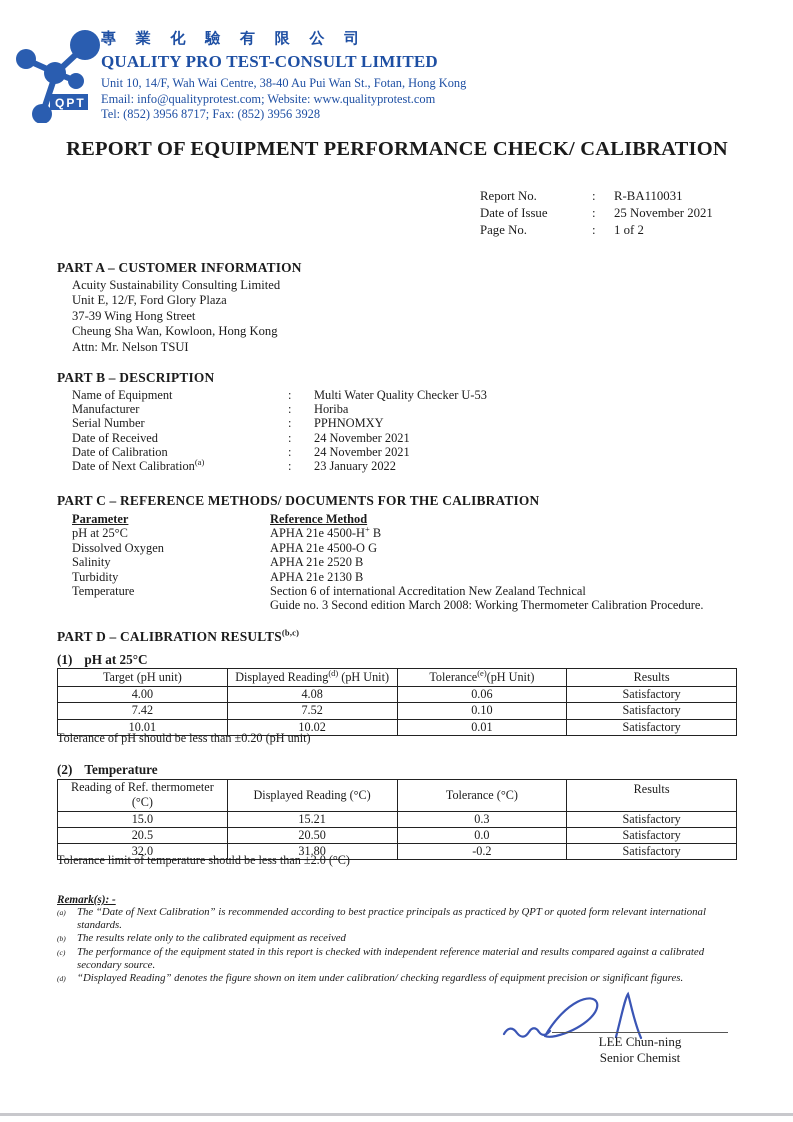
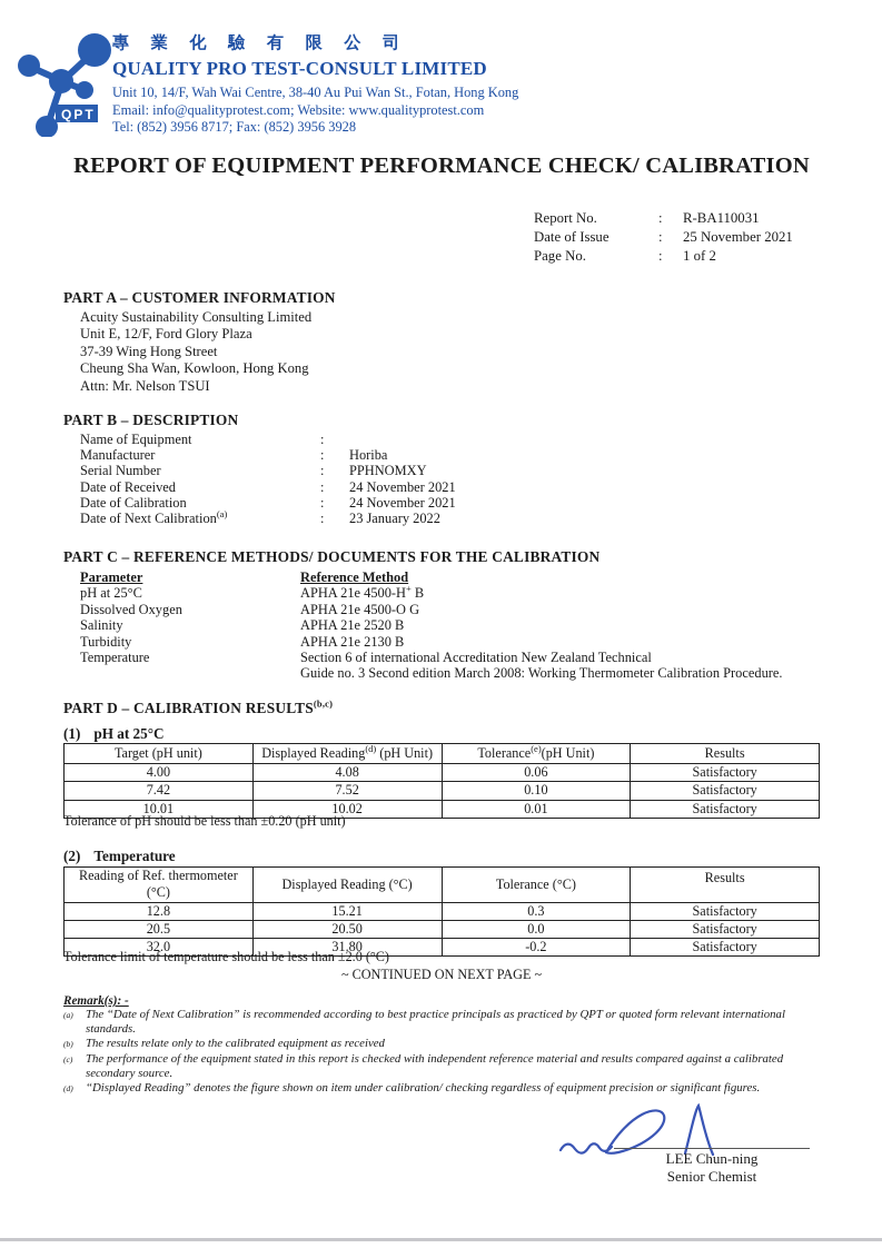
  QPT
  專 業 化 驗 有 限 公 司
  QUALITY PRO TEST-CONSULT LIMITED
  Unit 10, 14/F, Wah Wai Centre, 38-40 Au Pui Wan St., Fotan, Hong Kong
  Email: info@qualityprotest.com; Website: www.qualityprotest.com
  Tel: (852) 3956 8717; Fax: (852) 3956 3928
  REPORT OF EQUIPMENT PERFORMANCE CHECK/ CALIBRATION
  Report No.
  :
  R-BA110031
  Date of Issue
  :
  25 November 2021
  Page No.
  :
  1 of 2
  PART A – CUSTOMER INFORMATION
  Acuity Sustainability Consulting Limited
  Unit E, 12/F, Ford Glory Plaza
  37-39 Wing Hong Street
  Cheung Sha Wan, Kowloon, Hong Kong
  Attn: Mr. Nelson TSUI
  PART B – DESCRIPTION
  Name of Equipment
  :
- Multi Water Quality Checker U-53
  Manufacturer
  :
  Horiba
  Serial Number
  :
  PPHNOMXY
  Date of Received
  :
  24 November 2021
  Date of Calibration
  :
  24 November 2021
  Date of Next Calibration(a)
  :
  23 January 2022
  PART C – REFERENCE METHODS/ DOCUMENTS FOR THE CALIBRATION
  Parameter
  Reference Method
  pH at 25°C
  APHA 21e 4500-H+ B
  Dissolved Oxygen
  APHA 21e 4500-O G
  Salinity
  APHA 21e 2520 B
  Turbidity
  APHA 21e 2130 B
  Temperature
  Section 6 of international Accreditation New Zealand Technical
  Guide no. 3 Second edition March 2008: Working Thermometer Calibration Procedure.
  PART D – CALIBRATION RESULTS(b,c)
  (1) pH at 25°C
  Target (pH unit)	Displayed Reading(d) (pH Unit)	Tolerance(e)(pH Unit)	Results
  4.00	4.08	0.06	Satisfactory
  7.42	7.52	0.10	Satisfactory
  10.01	10.02	0.01	Satisfactory
  Tolerance of pH should be less than ±0.20 (pH unit)
  (2) Temperature
  Reading of Ref. thermometer (°C)	Displayed Reading (°C)	Tolerance (°C)	Results
- 15.0	15.21	0.3	Satisfactory
+ 12.8	15.21	0.3	Satisfactory
  20.5	20.50	0.0	Satisfactory
  32.0	31.80	-0.2	Satisfactory
  Tolerance limit of temperature should be less than ±2.0 (°C)
+ ~ CONTINUED ON NEXT PAGE ~
  Remark(s): -
  (a)
  The “Date of Next Calibration” is recommended according to best practice principals as practiced by QPT or quoted form relevant international standards.
  (b)
  The results relate only to the calibrated equipment as received
  (c)
  The performance of the equipment stated in this report is checked with independent reference material and results compared against a calibrated secondary source.
  (d)
  “Displayed Reading” denotes the figure shown on item under calibration/ checking regardless of equipment precision or significant figures.
  LEE Chun-ning
  Senior Chemist
